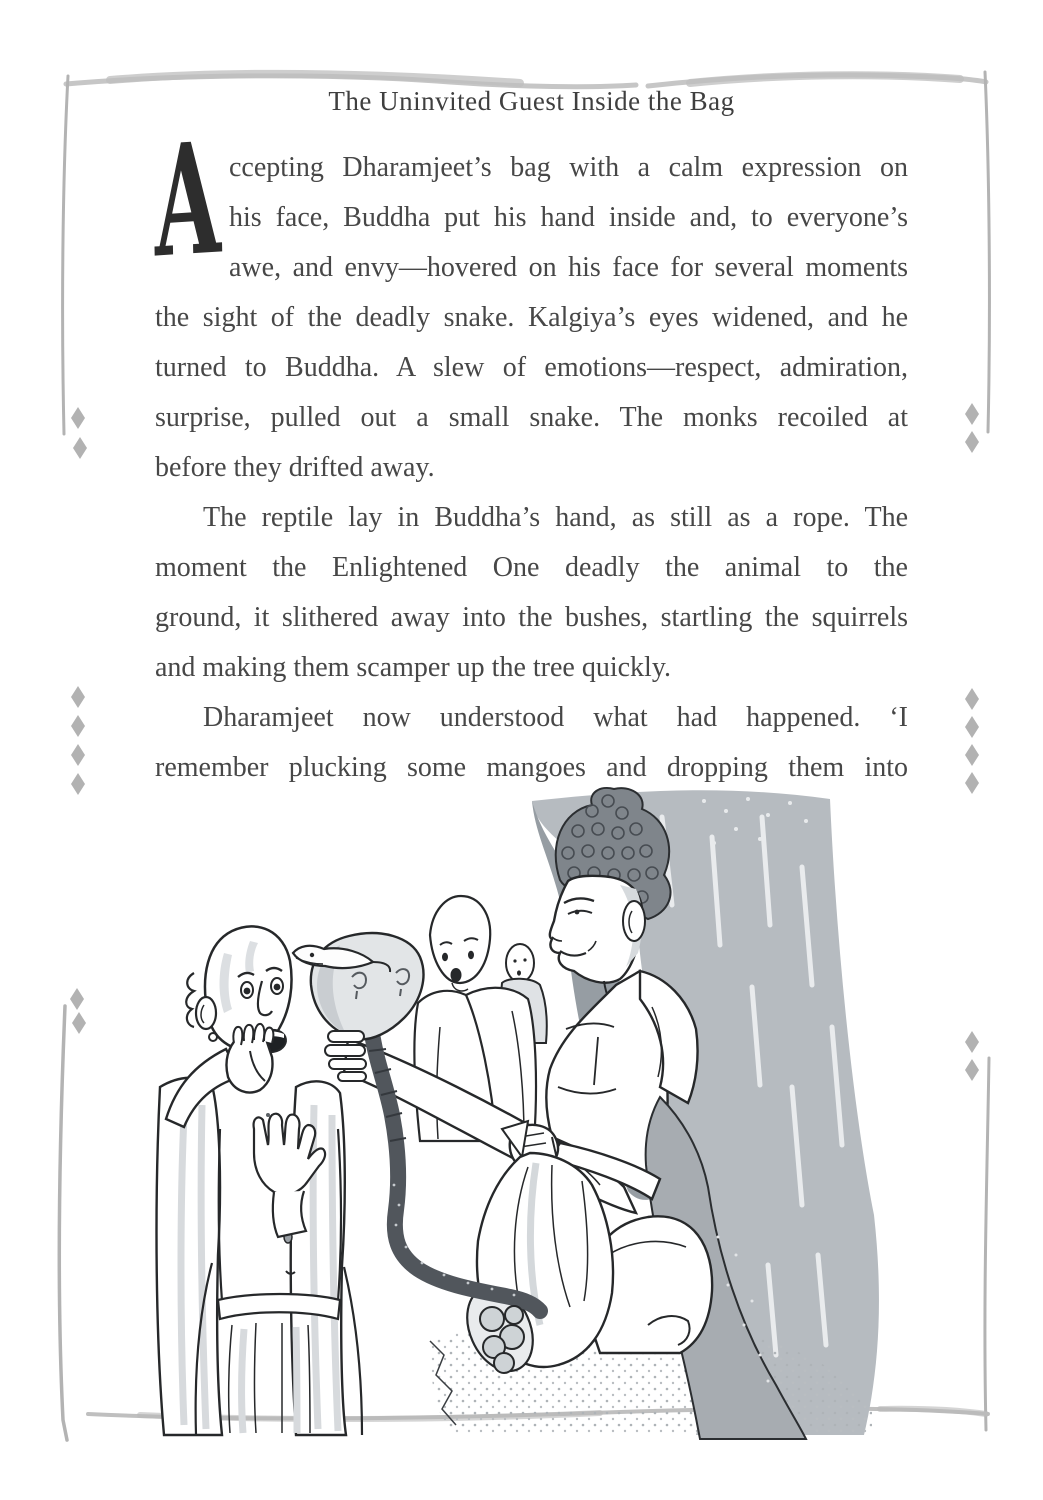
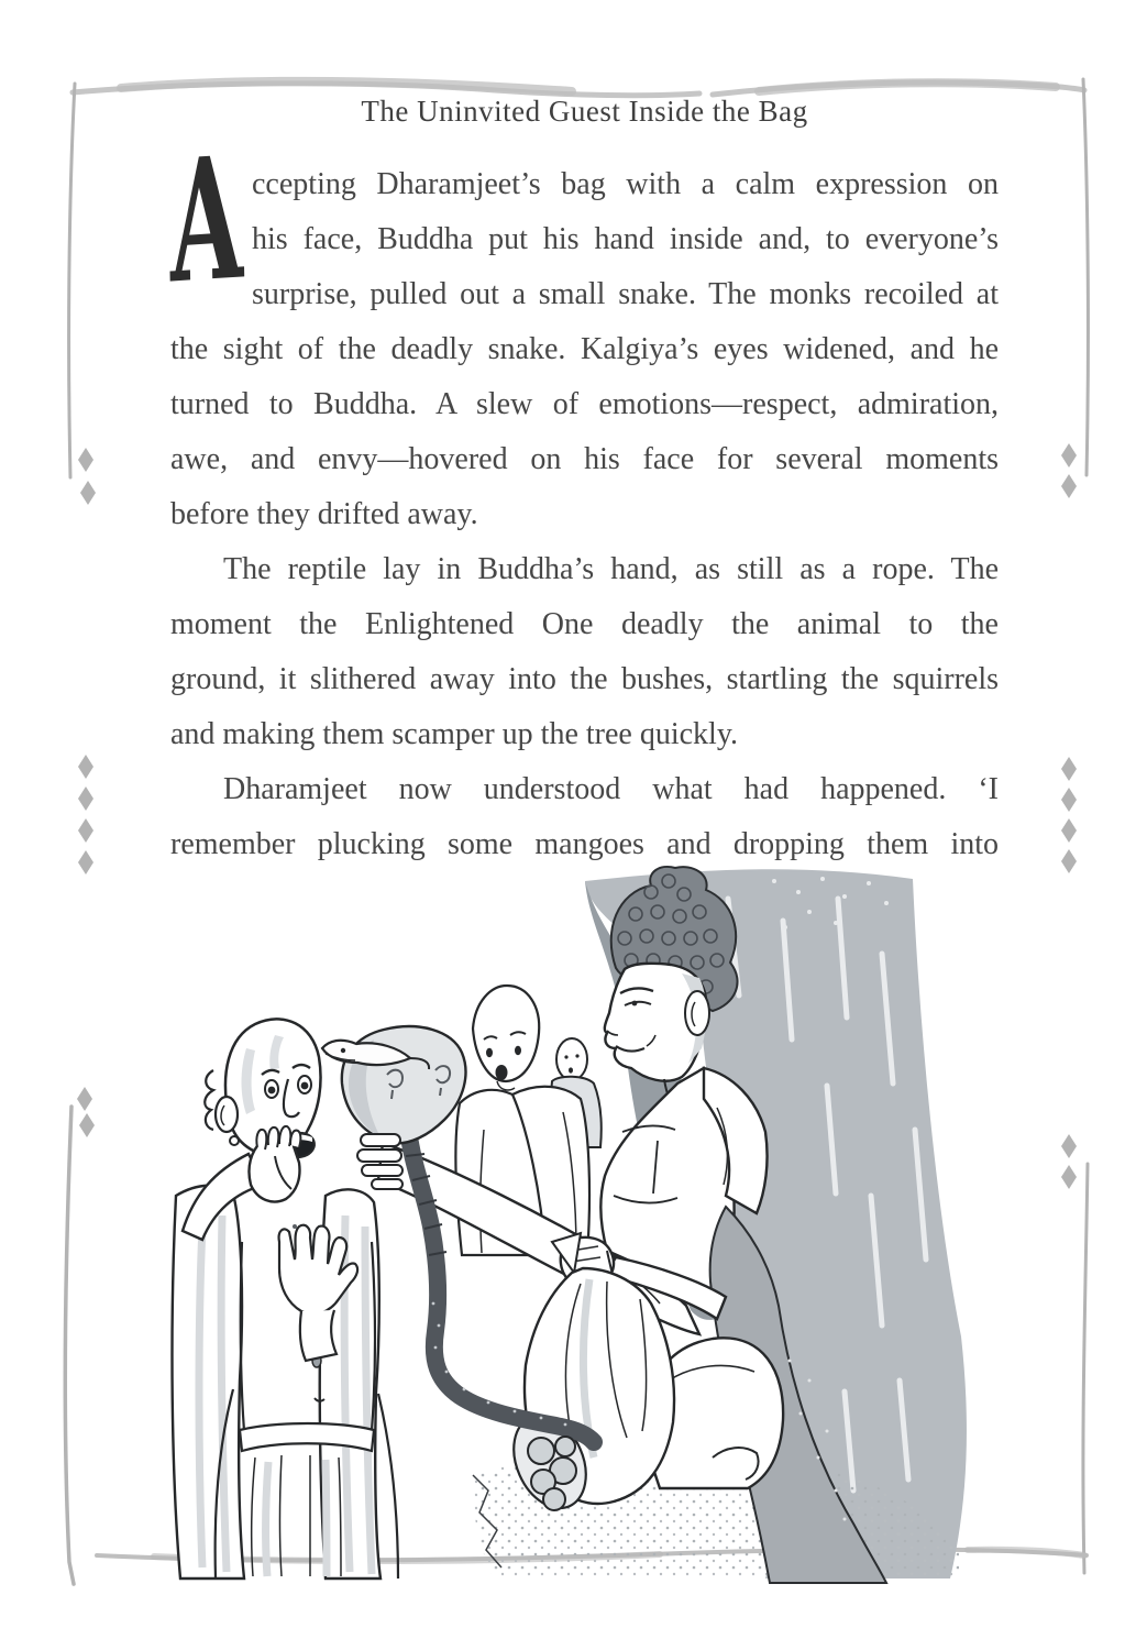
  The Uninvited Guest Inside the Bag
  ccepting Dharamjeet’s bag with a calm expression on
  his face, Buddha put his hand inside and, to everyone’s
- awe, and envy—hovered on his face for several moments
+ surprise, pulled out a small snake. The monks recoiled at
  the sight of the deadly snake. Kalgiya’s eyes widened, and he
  turned to Buddha. A slew of emotions—respect, admiration,
- surprise, pulled out a small snake. The monks recoiled at
+ awe, and envy—hovered on his face for several moments
  before they drifted away.
  The reptile lay in Buddha’s hand, as still as a rope. The
  moment the Enlightened One deadly the animal to the
  ground, it slithered away into the bushes, startling the squirrels
  and making them scamper up the tree quickly.
  Dharamjeet now understood what had happened. ‘I
  remember plucking some mangoes and dropping them into
